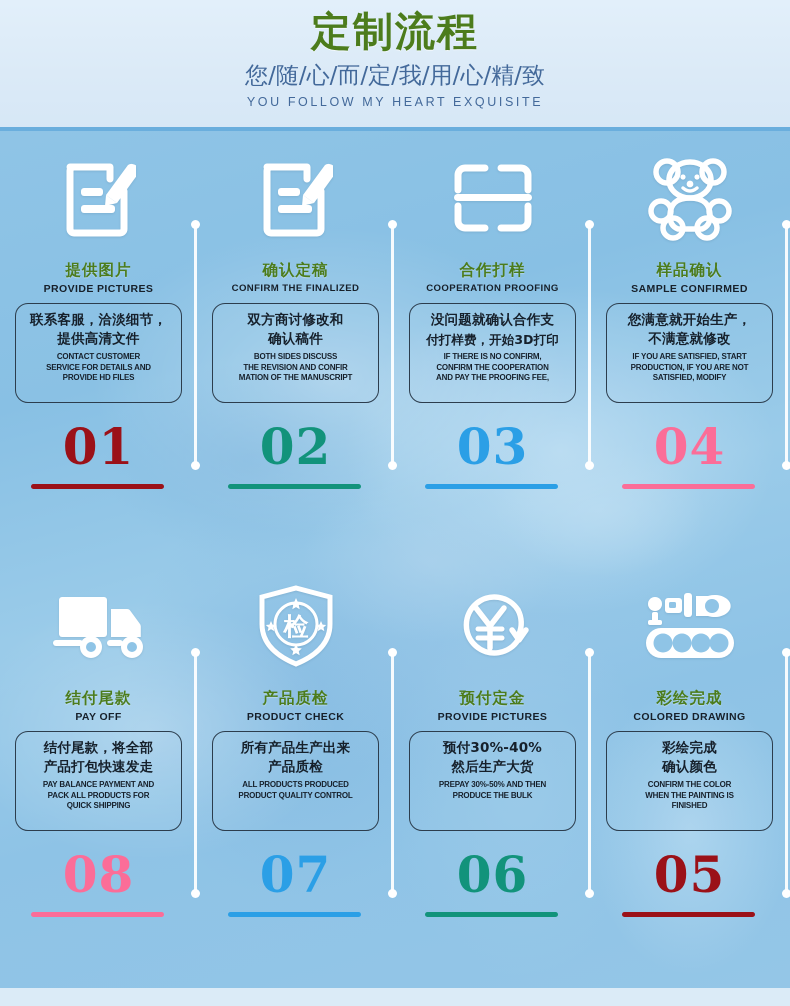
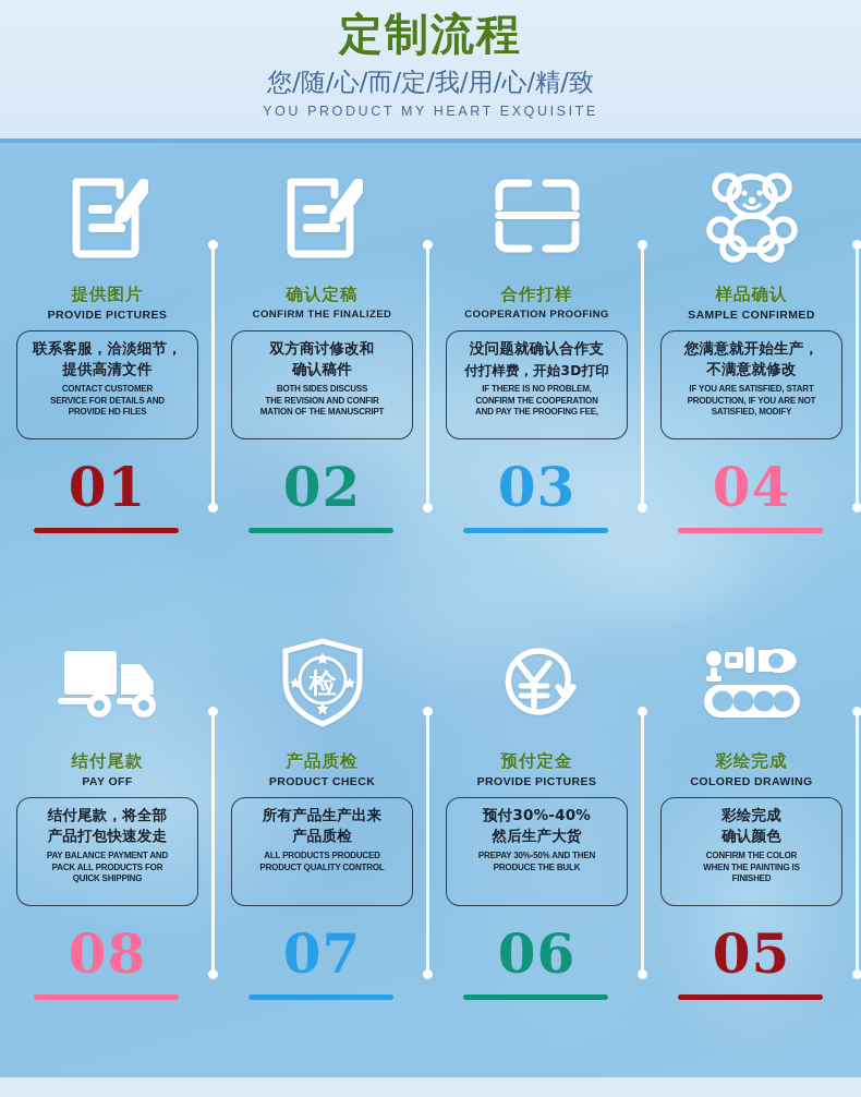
  定制流程
  您/随/心/而/定/我/用/心/精/致
- YOU FOLLOW MY HEART EXQUISITE
+ YOU PRODUCT MY HEART EXQUISITE
  提供图片
  PROVIDE PICTURES
  联系客服，洽淡细节，
  提供高清文件
  CONTACT CUSTOMER
  SERVICE FOR DETAILS AND
  PROVIDE HD FILES
  01
  确认定稿
  CONFIRM THE FINALIZED
  双方商讨修改和
  确认稿件
  BOTH SIDES DISCUSS
  THE REVISION AND CONFIR
  MATION OF THE MANUSCRIPT
  02
  合作打样
  COOPERATION PROOFING
  没问题就确认合作支
  付打样费，开始3D打印
- IF THERE IS NO CONFIRM,
+ IF THERE IS NO PROBLEM,
  CONFIRM THE COOPERATION
  AND PAY THE PROOFING FEE,
  03
  样品确认
  SAMPLE CONFIRMED
  您满意就开始生产，
  不满意就修改
  IF YOU ARE SATISFIED, START
  PRODUCTION, IF YOU ARE NOT
  SATISFIED, MODIFY
  04
  结付尾款
  PAY OFF
  结付尾款，将全部
  产品打包快速发走
  PAY BALANCE PAYMENT AND
  PACK ALL PRODUCTS FOR
  QUICK SHIPPING
  08
  检
  产品质检
  PRODUCT CHECK
  所有产品生产出来
  产品质检
  ALL PRODUCTS PRODUCED
  PRODUCT QUALITY CONTROL
  07
  预付定金
  PROVIDE PICTURES
  预付30%-40%
  然后生产大货
  PREPAY 30%-50% AND THEN
  PRODUCE THE BULK
  06
  彩绘完成
  COLORED DRAWING
  彩绘完成
  确认颜色
  CONFIRM THE COLOR
  WHEN THE PAINTING IS
  FINISHED
  05
